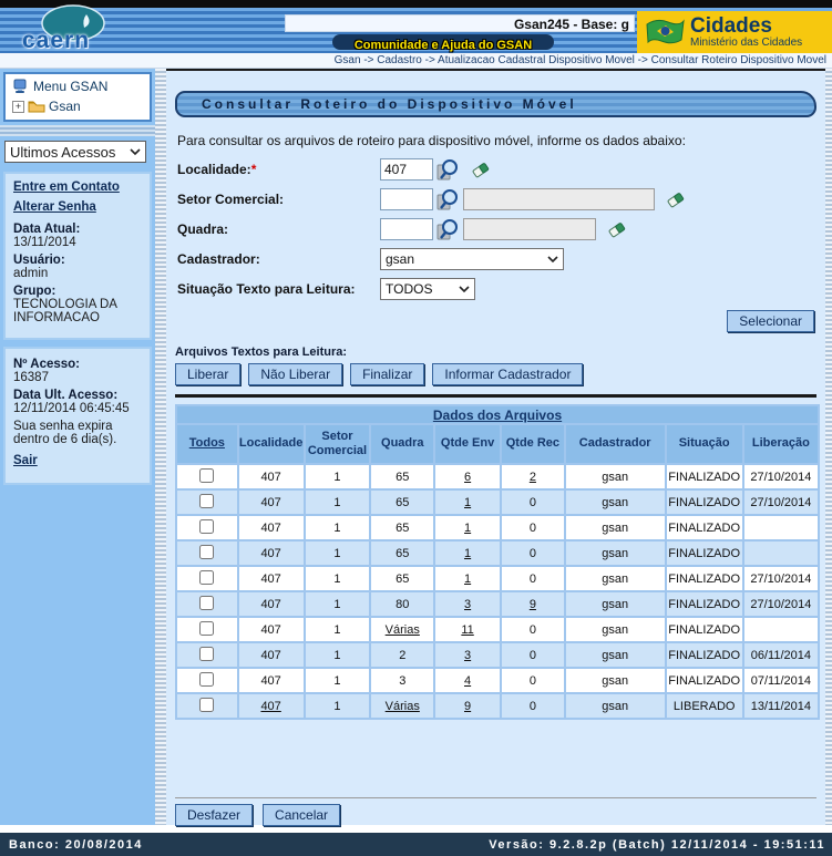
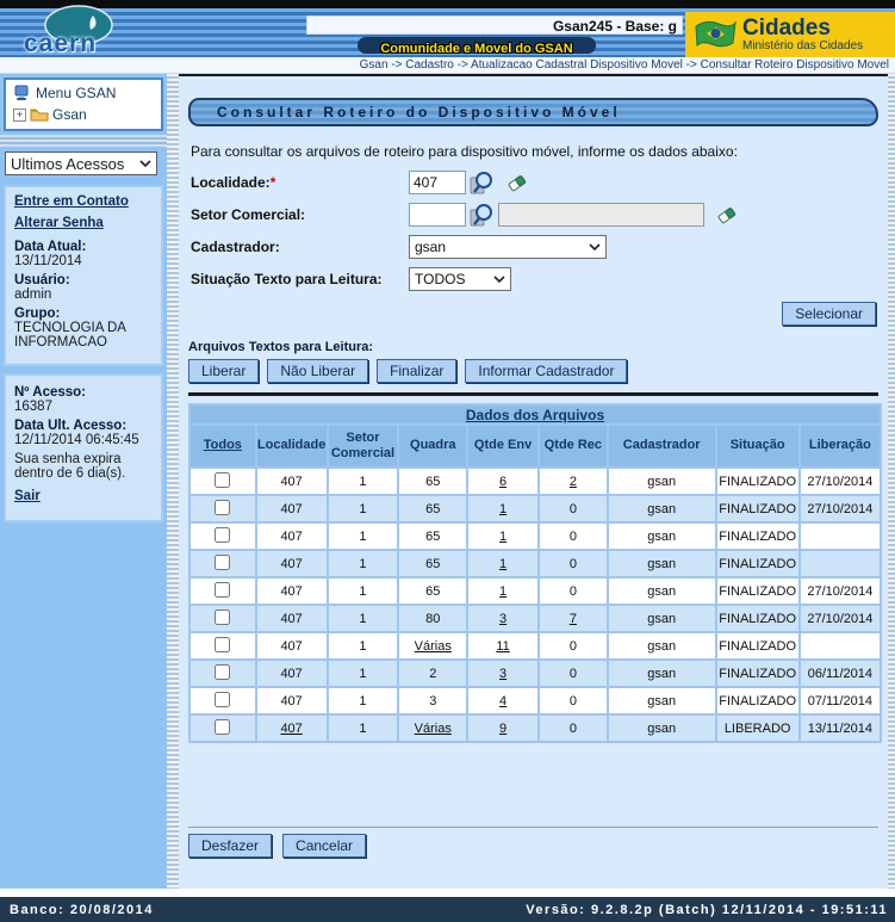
  caern
  Gsan245 - Base: g
- Comunidade e Ajuda do GSAN
+ Comunidade e Movel do GSAN
  Cidades
  Ministério das Cidades
  Gsan -> Cadastro -> Atualizacao Cadastral Dispositivo Movel -> Consultar Roteiro Dispositivo Movel
  Menu GSAN
  +
  Gsan
  Ultimos Acessos
  Entre em Contato
  Alterar Senha
  Data Atual:
  13/11/2014
  Usuário:
  admin
  Grupo:
  TECNOLOGIA DA INFORMACAO
  Nº Acesso:
  16387
  Data Ult. Acesso:
  12/11/2014 06:45:45
  Sua senha expira dentro de 6 dia(s).
  Sair
  Consultar Roteiro do Dispositivo Móvel
  Para consultar os arquivos de roteiro para dispositivo móvel, informe os dados abaixo:
  Localidade:*
  407
  Setor Comercial:
- Quadra:
  Cadastrador:
  gsan
  Situação Texto para Leitura:
  TODOS
  Selecionar
  Arquivos Textos para Leitura:
  Liberar
  Não Liberar
  Finalizar
  Informar Cadastrador
  Dados dos Arquivos
  Todos	Localidade	Setor Comercial	Quadra	Qtde Env	Qtde Rec	Cadastrador	Situação	Liberação
  	407	1	65	6	2	gsan	FINALIZADO	27/10/2014
  	407	1	65	1	0	gsan	FINALIZADO	27/10/2014
  	407	1	65	1	0	gsan	FINALIZADO
  	407	1	65	1	0	gsan	FINALIZADO
  	407	1	65	1	0	gsan	FINALIZADO	27/10/2014
- 	407	1	80	3	9	gsan	FINALIZADO	27/10/2014
+ 	407	1	80	3	7	gsan	FINALIZADO	27/10/2014
  	407	1	Várias	11	0	gsan	FINALIZADO
  	407	1	2	3	0	gsan	FINALIZADO	06/11/2014
  	407	1	3	4	0	gsan	FINALIZADO	07/11/2014
  	407	1	Várias	9	0	gsan	LIBERADO	13/11/2014
  Desfazer
  Cancelar
  Banco: 20/08/2014
  Versão: 9.2.8.2p (Batch) 12/11/2014 - 19:51:11
